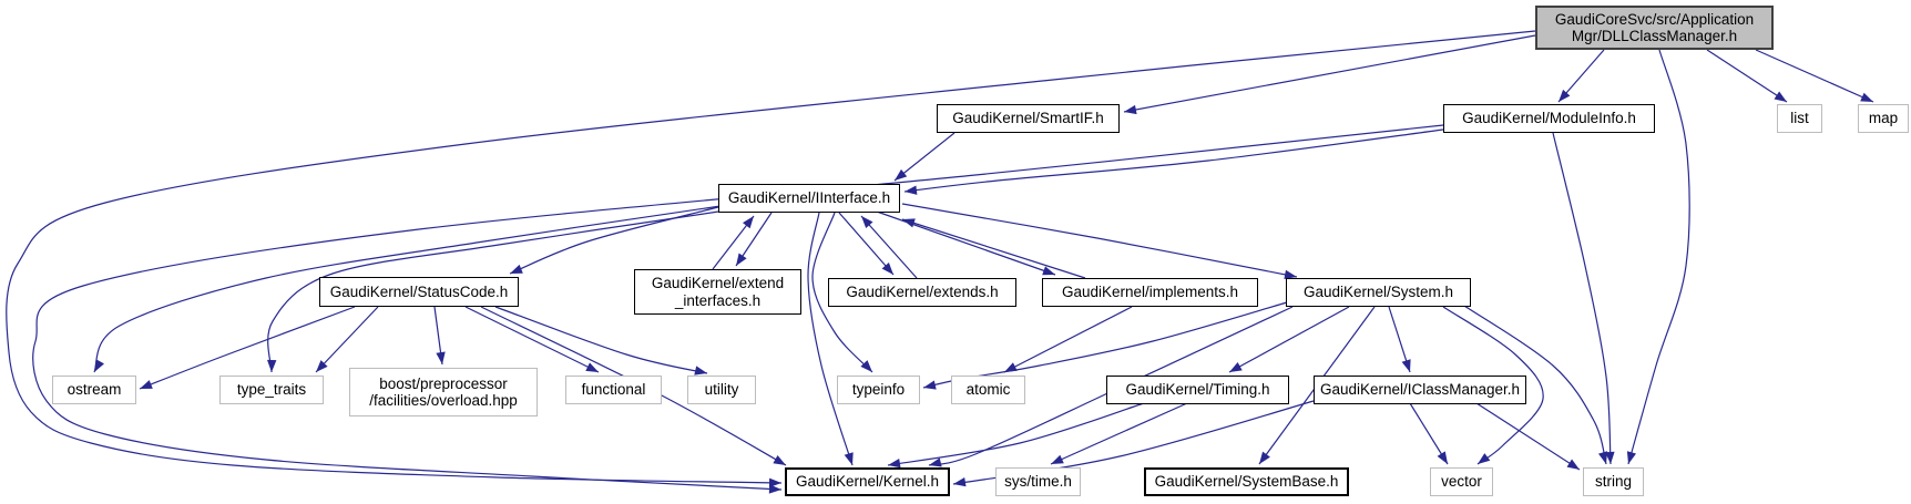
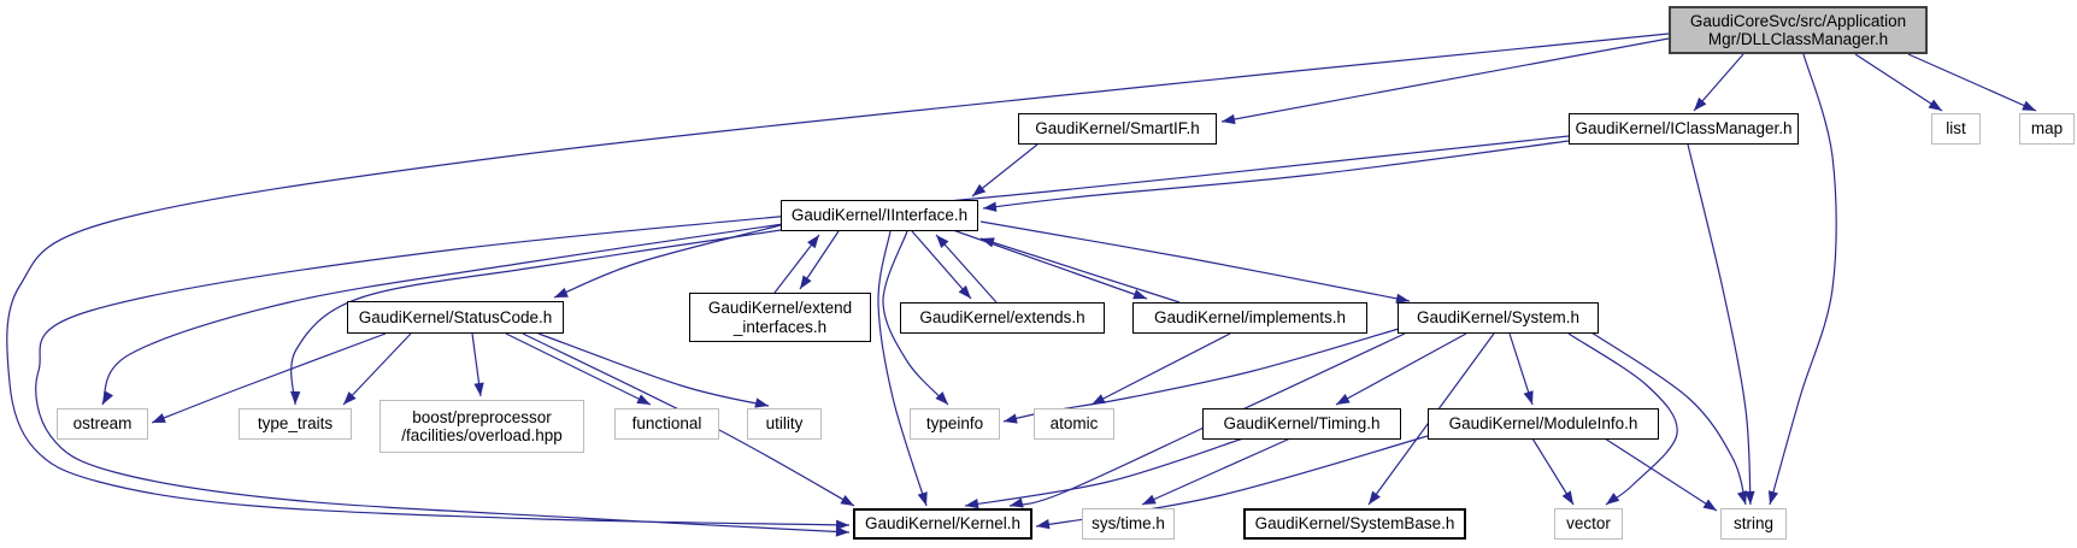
  GaudiCoreSvc/src/Application
  Mgr/DLLClassManager.h
  GaudiKernel/SmartIF.h
- GaudiKernel/ModuleInfo.h
+ GaudiKernel/IClassManager.h
  list
  map
  GaudiKernel/IInterface.h
  GaudiKernel/StatusCode.h
  GaudiKernel/extend
  _interfaces.h
  GaudiKernel/extends.h
  GaudiKernel/implements.h
  GaudiKernel/System.h
  ostream
  type_traits
  boost/preprocessor
  /facilities/overload.hpp
  functional
  utility
  typeinfo
  atomic
  GaudiKernel/Timing.h
- GaudiKernel/IClassManager.h
+ GaudiKernel/ModuleInfo.h
  GaudiKernel/Kernel.h
  sys/time.h
  GaudiKernel/SystemBase.h
  vector
  string
